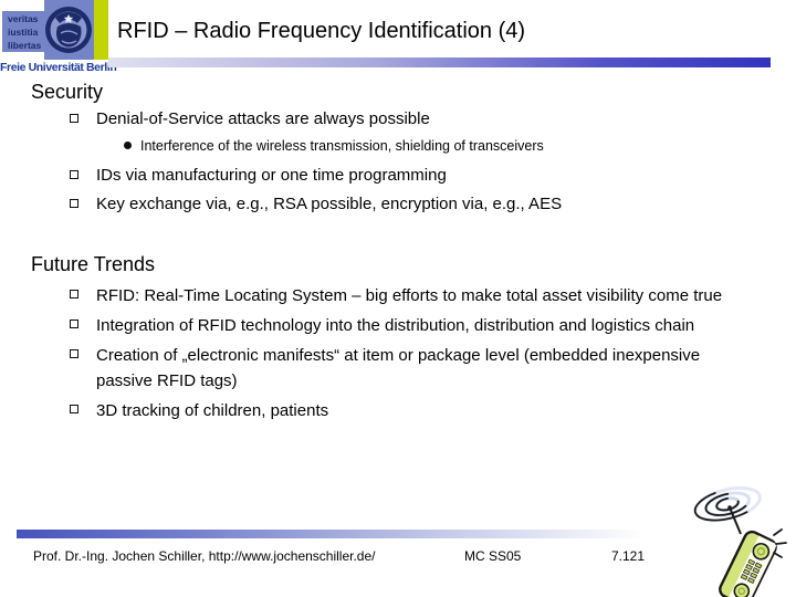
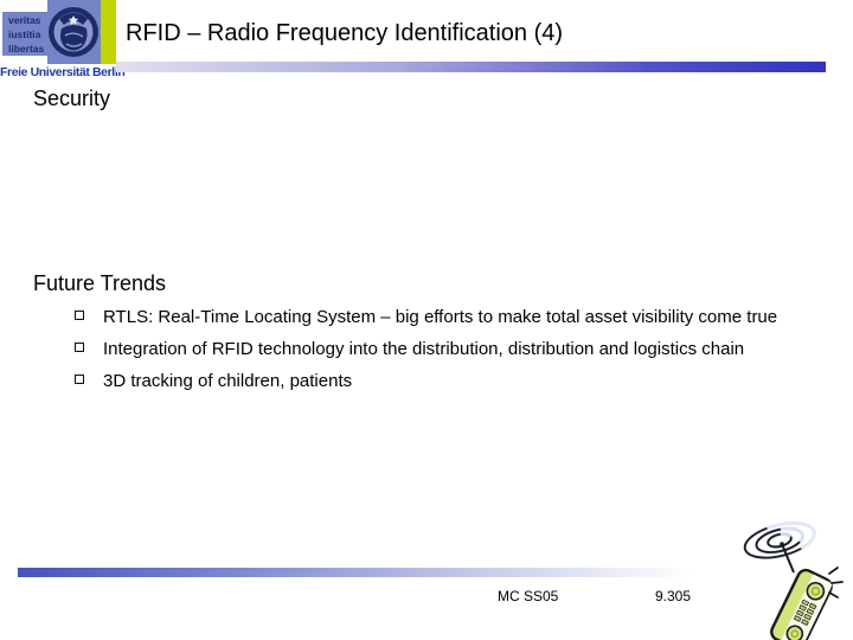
  veritas
  iustitia
  libertas
  Freie Universität Berlin
  RFID – Radio Frequency Identification (4)
  Security
- Denial-of-Service attacks are always possible
- Interference of the wireless transmission, shielding of transceivers
- IDs via manufacturing or one time programming
- Key exchange via, e.g., RSA possible, encryption via, e.g., AES
  Future Trends
- RFID: Real-Time Locating System – big efforts to make total asset visibility come true
+ RTLS: Real-Time Locating System – big efforts to make total asset visibility come true
  Integration of RFID technology into the distribution, distribution and logistics chain
- Creation of „electronic manifests“ at item or package level (embedded inexpensive passive RFID tags)
  3D tracking of children, patients
- Prof. Dr.-Ing. Jochen Schiller, http://www.jochenschiller.de/
  MC SS05
- 7.121
+ 9.305
